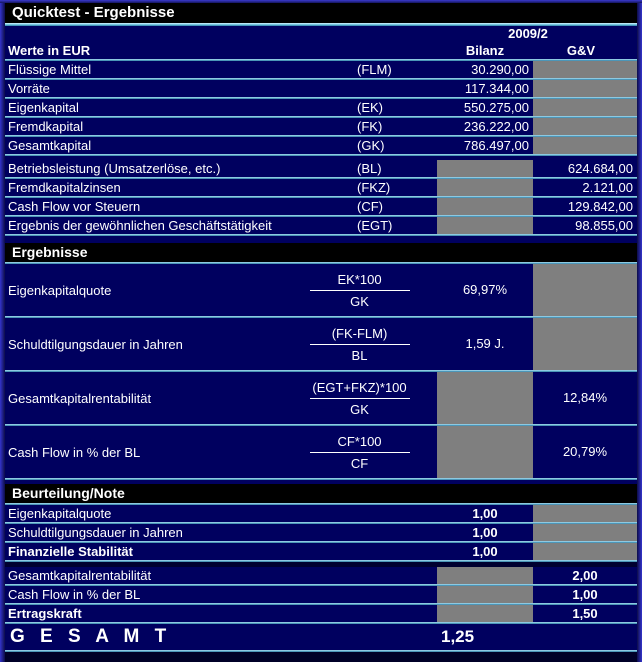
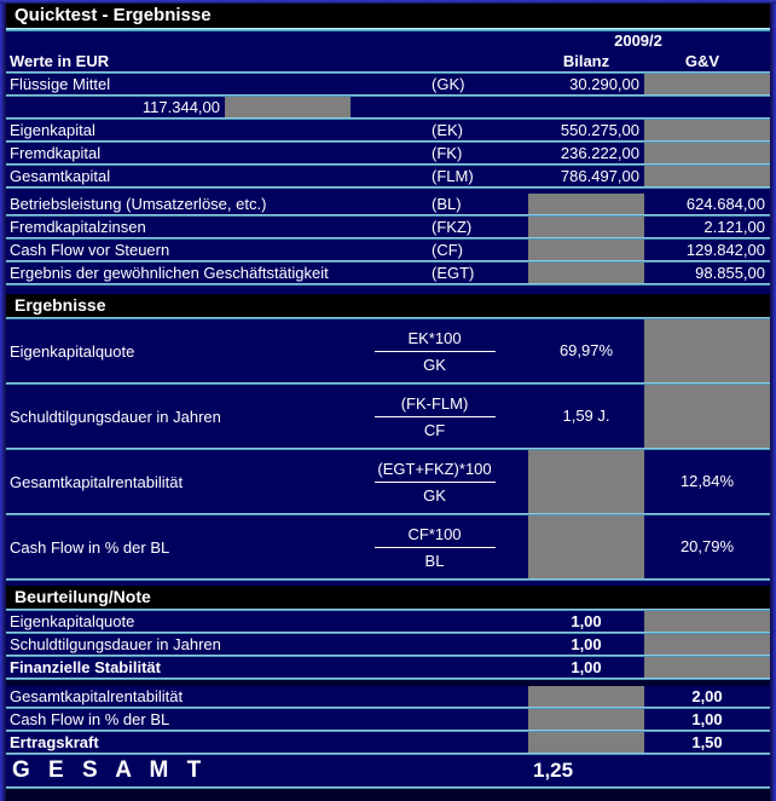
  Quicktest - Ergebnisse
  2009/2
  Werte in EUR
  Bilanz
  G&V
  Flüssige Mittel
- (FLM)
+ (GK)
  30.290,00
- Vorräte
  117.344,00
  Eigenkapital
  (EK)
  550.275,00
  Fremdkapital
  (FK)
  236.222,00
  Gesamtkapital
- (GK)
+ (FLM)
  786.497,00
  Betriebsleistung (Umsatzerlöse, etc.)
  (BL)
  624.684,00
  Fremdkapitalzinsen
  (FKZ)
  2.121,00
  Cash Flow vor Steuern
  (CF)
  129.842,00
  Ergebnis der gewöhnlichen Geschäftstätigkeit
  (EGT)
  98.855,00
  Ergebnisse
  Eigenkapitalquote
  EK*100
  GK
  69,97%
  Schuldtilgungsdauer in Jahren
  (FK-FLM)
- BL
+ CF
  1,59 J.
  Gesamtkapitalrentabilität
  (EGT+FKZ)*100
  GK
  12,84%
  Cash Flow in % der BL
  CF*100
- CF
+ BL
  20,79%
  Beurteilung/Note
  Eigenkapitalquote
  1,00
  Schuldtilgungsdauer in Jahren
  1,00
  Finanzielle Stabilität
  1,00
  Gesamtkapitalrentabilität
  2,00
  Cash Flow in % der BL
  1,00
  Ertragskraft
  1,50
  G E S A M T
  1,25
